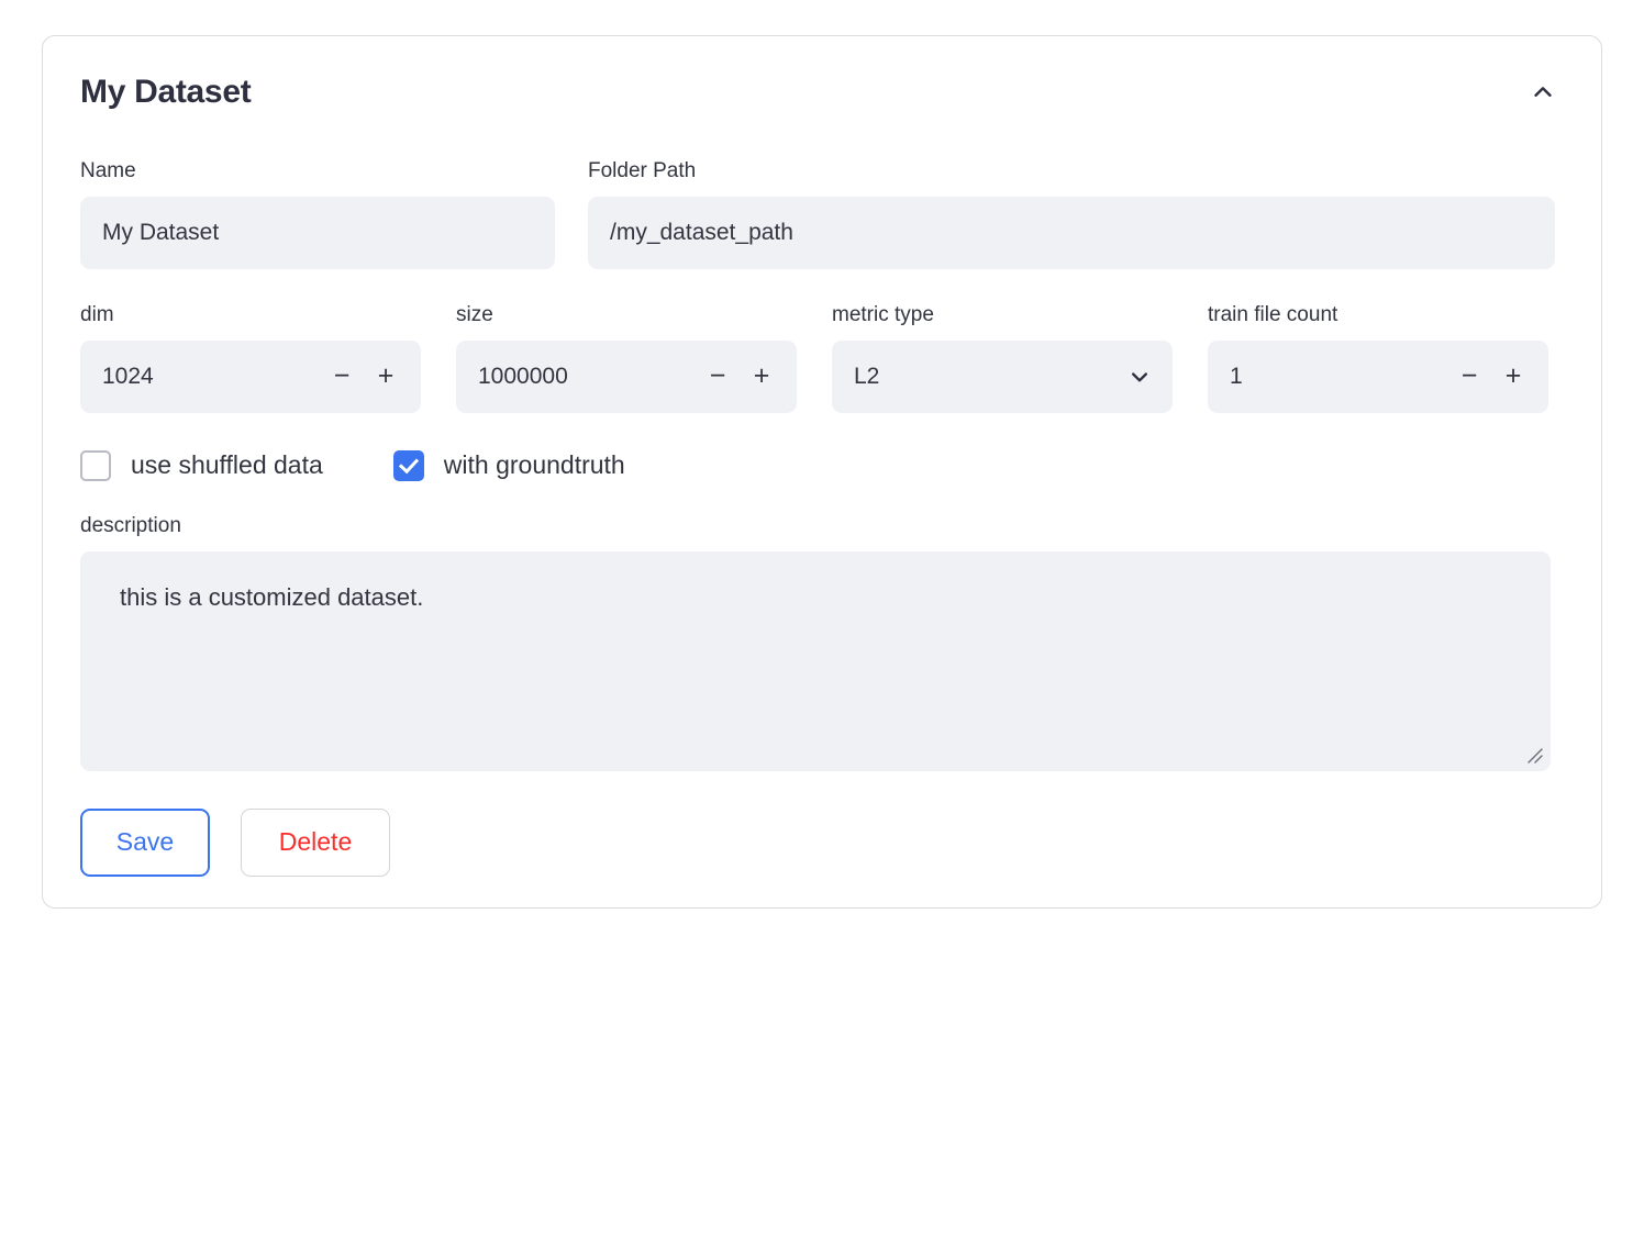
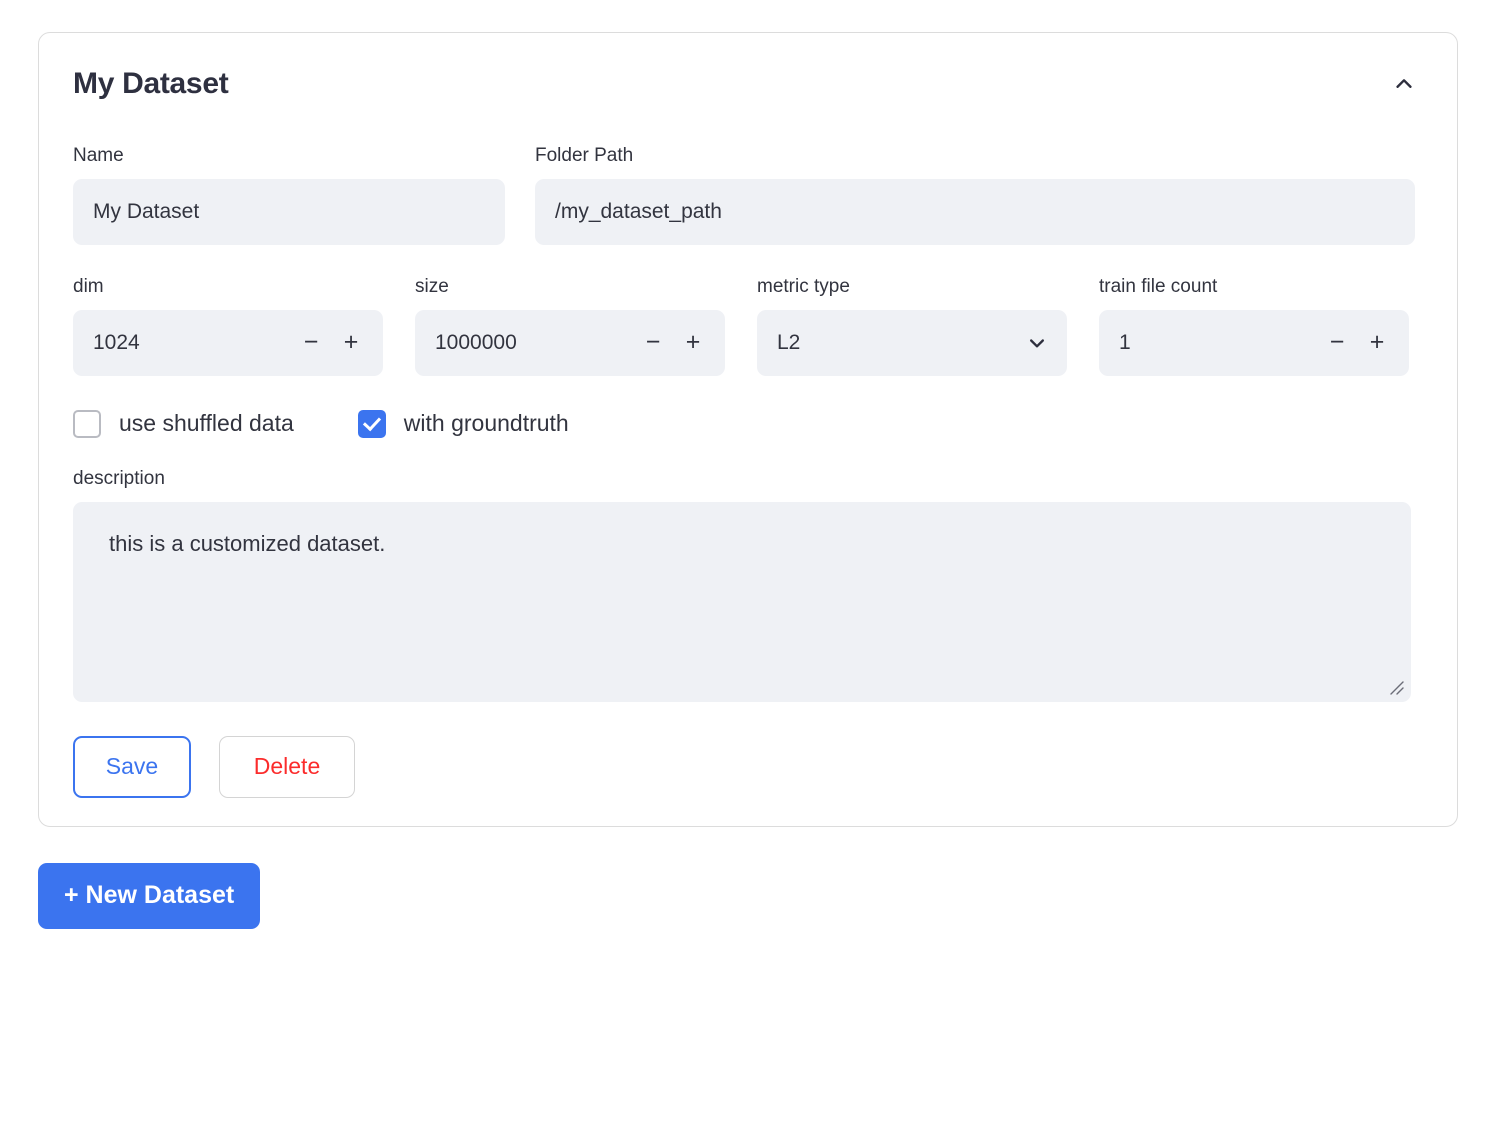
  My Dataset
  Name
  My Dataset
  Folder Path
  /my_dataset_path
  dim
  1024
  −
  +
  size
  1000000
  −
  +
  metric type
  L2
  train file count
  1
  −
  +
  use shuffled data
  with groundtruth
  description
  this is a customized dataset.
  Save
  Delete
+ + New Dataset
